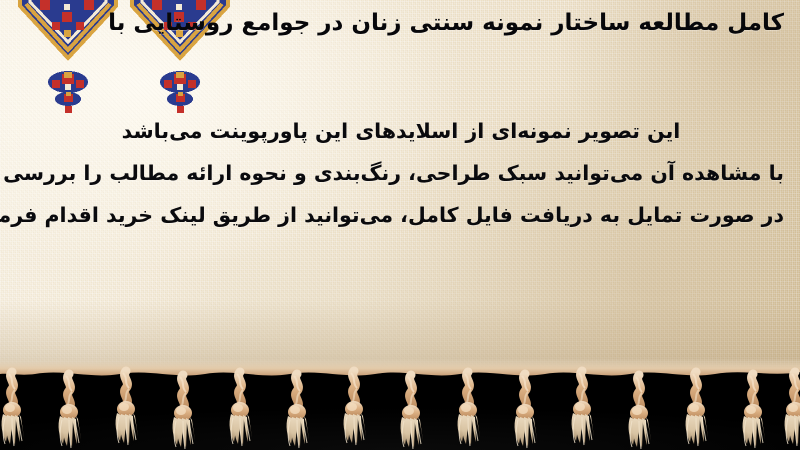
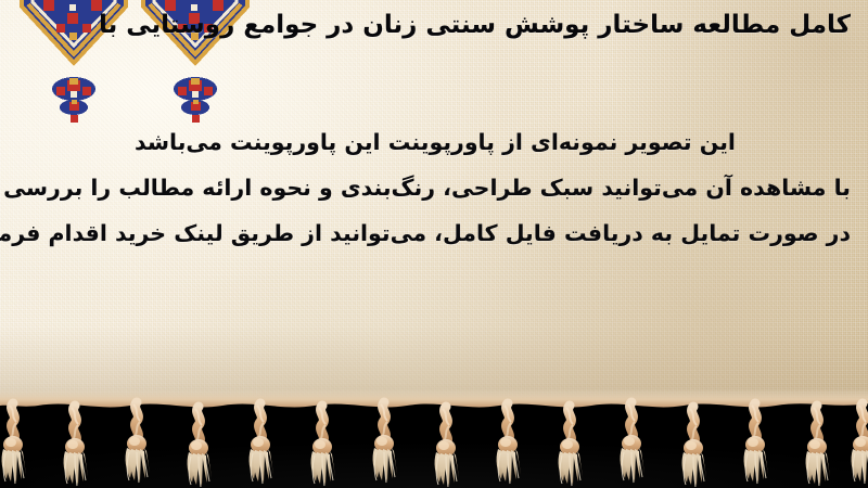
- کامل مطالعه ساختار نمونه سنتی زنان در جوامع روستایی با
+ کامل مطالعه ساختار پوشش سنتی زنان در جوامع روستایی با
- این تصویر نمونه‌ای از اسلایدهای این پاورپوینت می‌باشد
+ این تصویر نمونه‌ای از پاورپوینت این پاورپوینت می‌باشد
  با مشاهده آن می‌توانید سبک طراحی، رنگ‌بندی و نحوه ارائه مطالب را بررسی
  در صورت تمایل به دریافت فایل کامل، می‌توانید از طریق لینک خرید اقدام فرم
